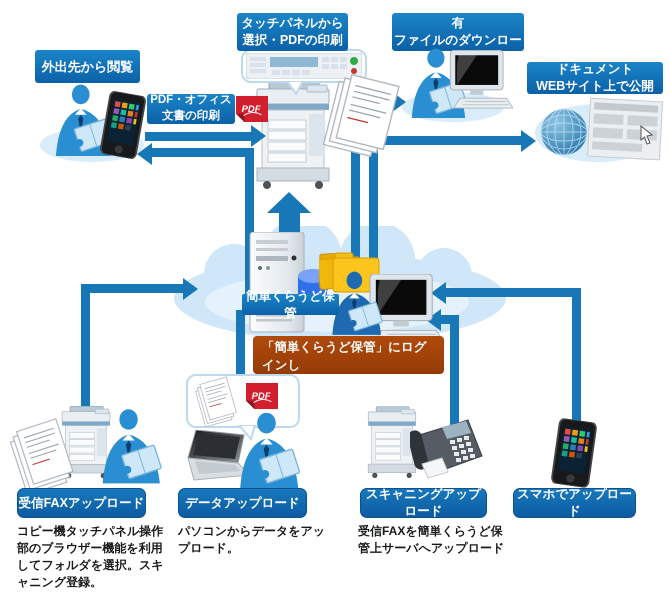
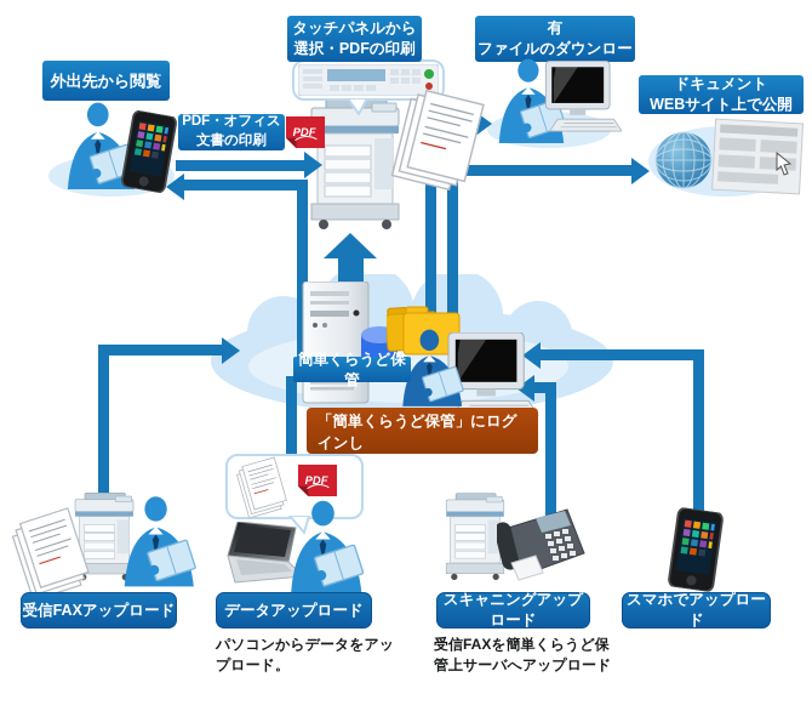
  簡単くらうど保管
  外出先から閲覧
  PDF・オフィス
  文書の印刷
  PDF
  タッチパネルから
  選択・PDFの印刷
  取引先とファイルを共有
  ファイルのダウンロー
  ドキュメント
  WEBサイト上で公開
  「簡単くらうど保管」にログインし
  受信FAXアップロード
- コピー機タッチパネル操作部のブラウザー機能を利用してフォルダを選択。スキャニング登録。
  PDF
  データアップロード
  パソコンからデータをアップロード。
  スキャニングアップロード
  受信FAXを簡単くらうど保管上サーバへアップロード
  スマホでアップロード
